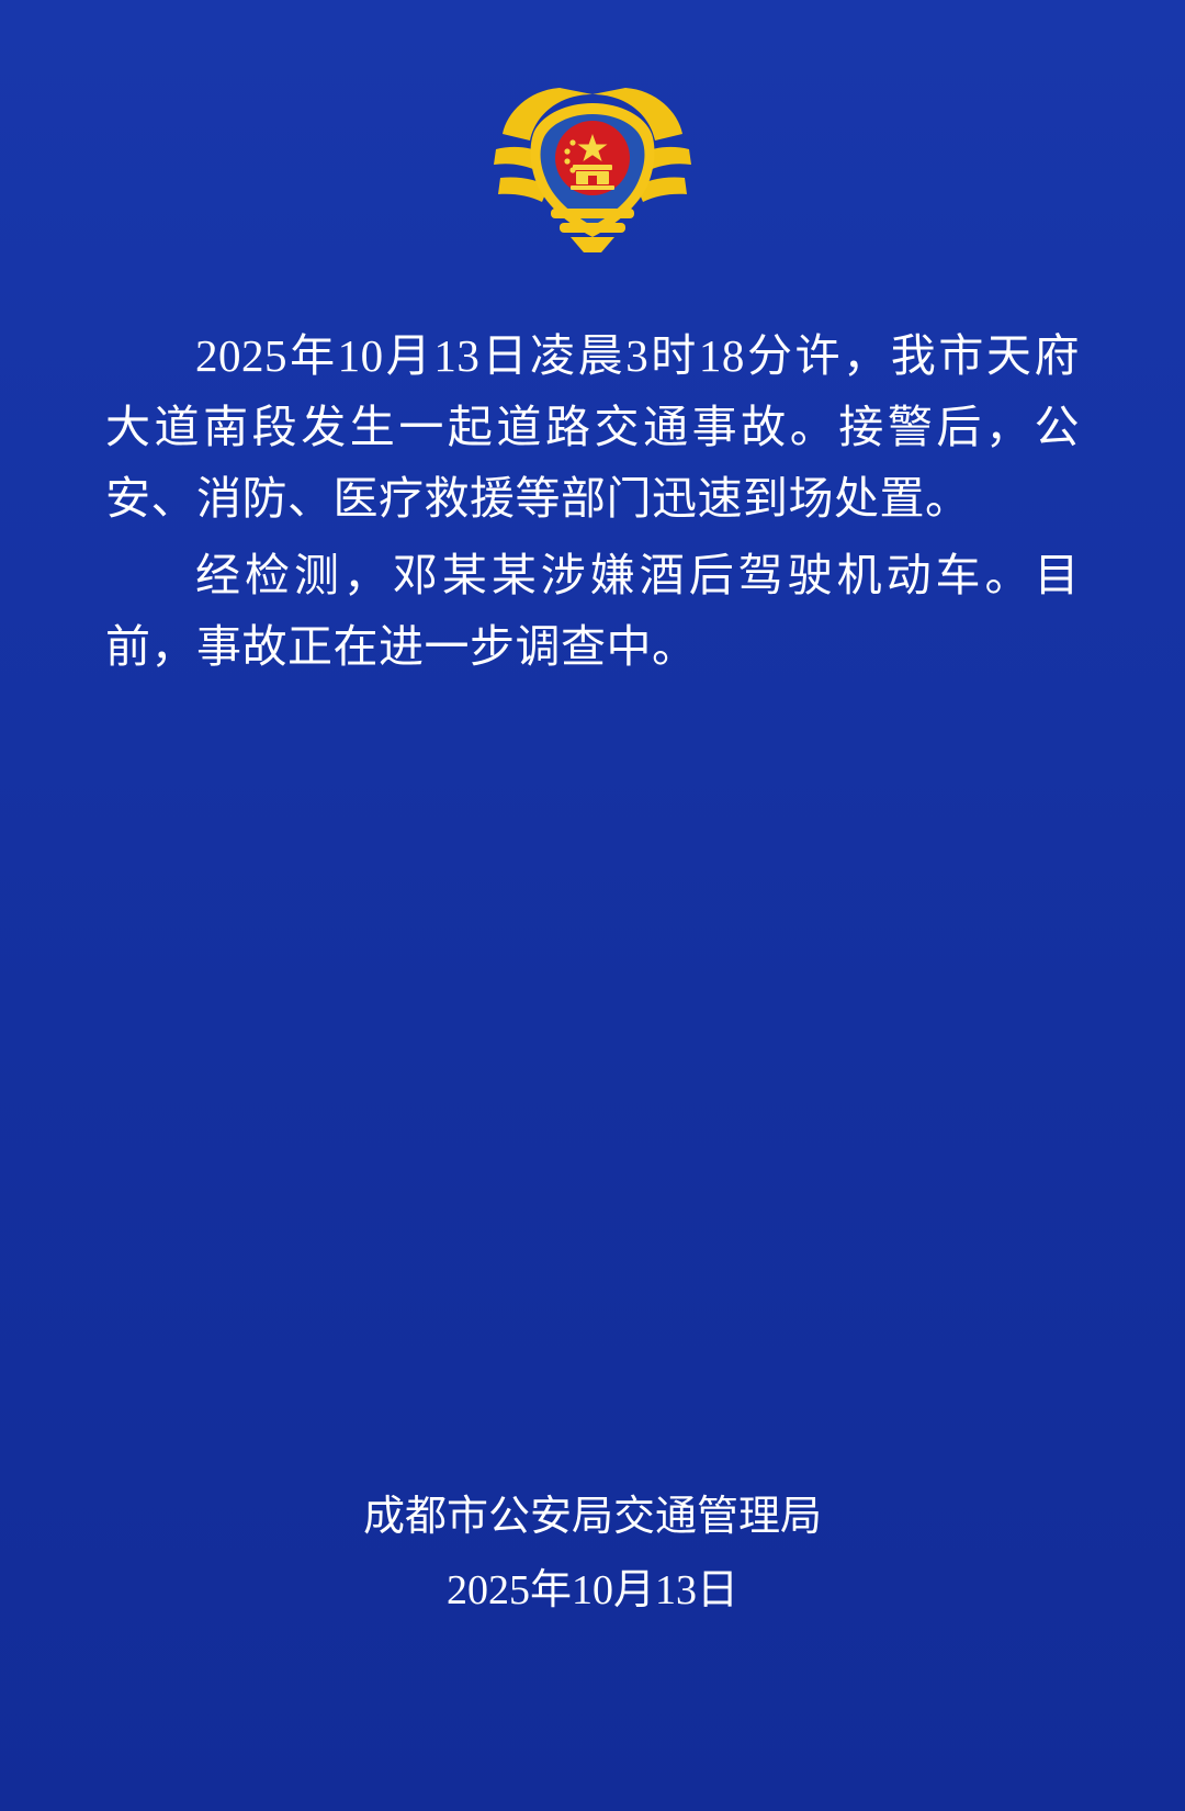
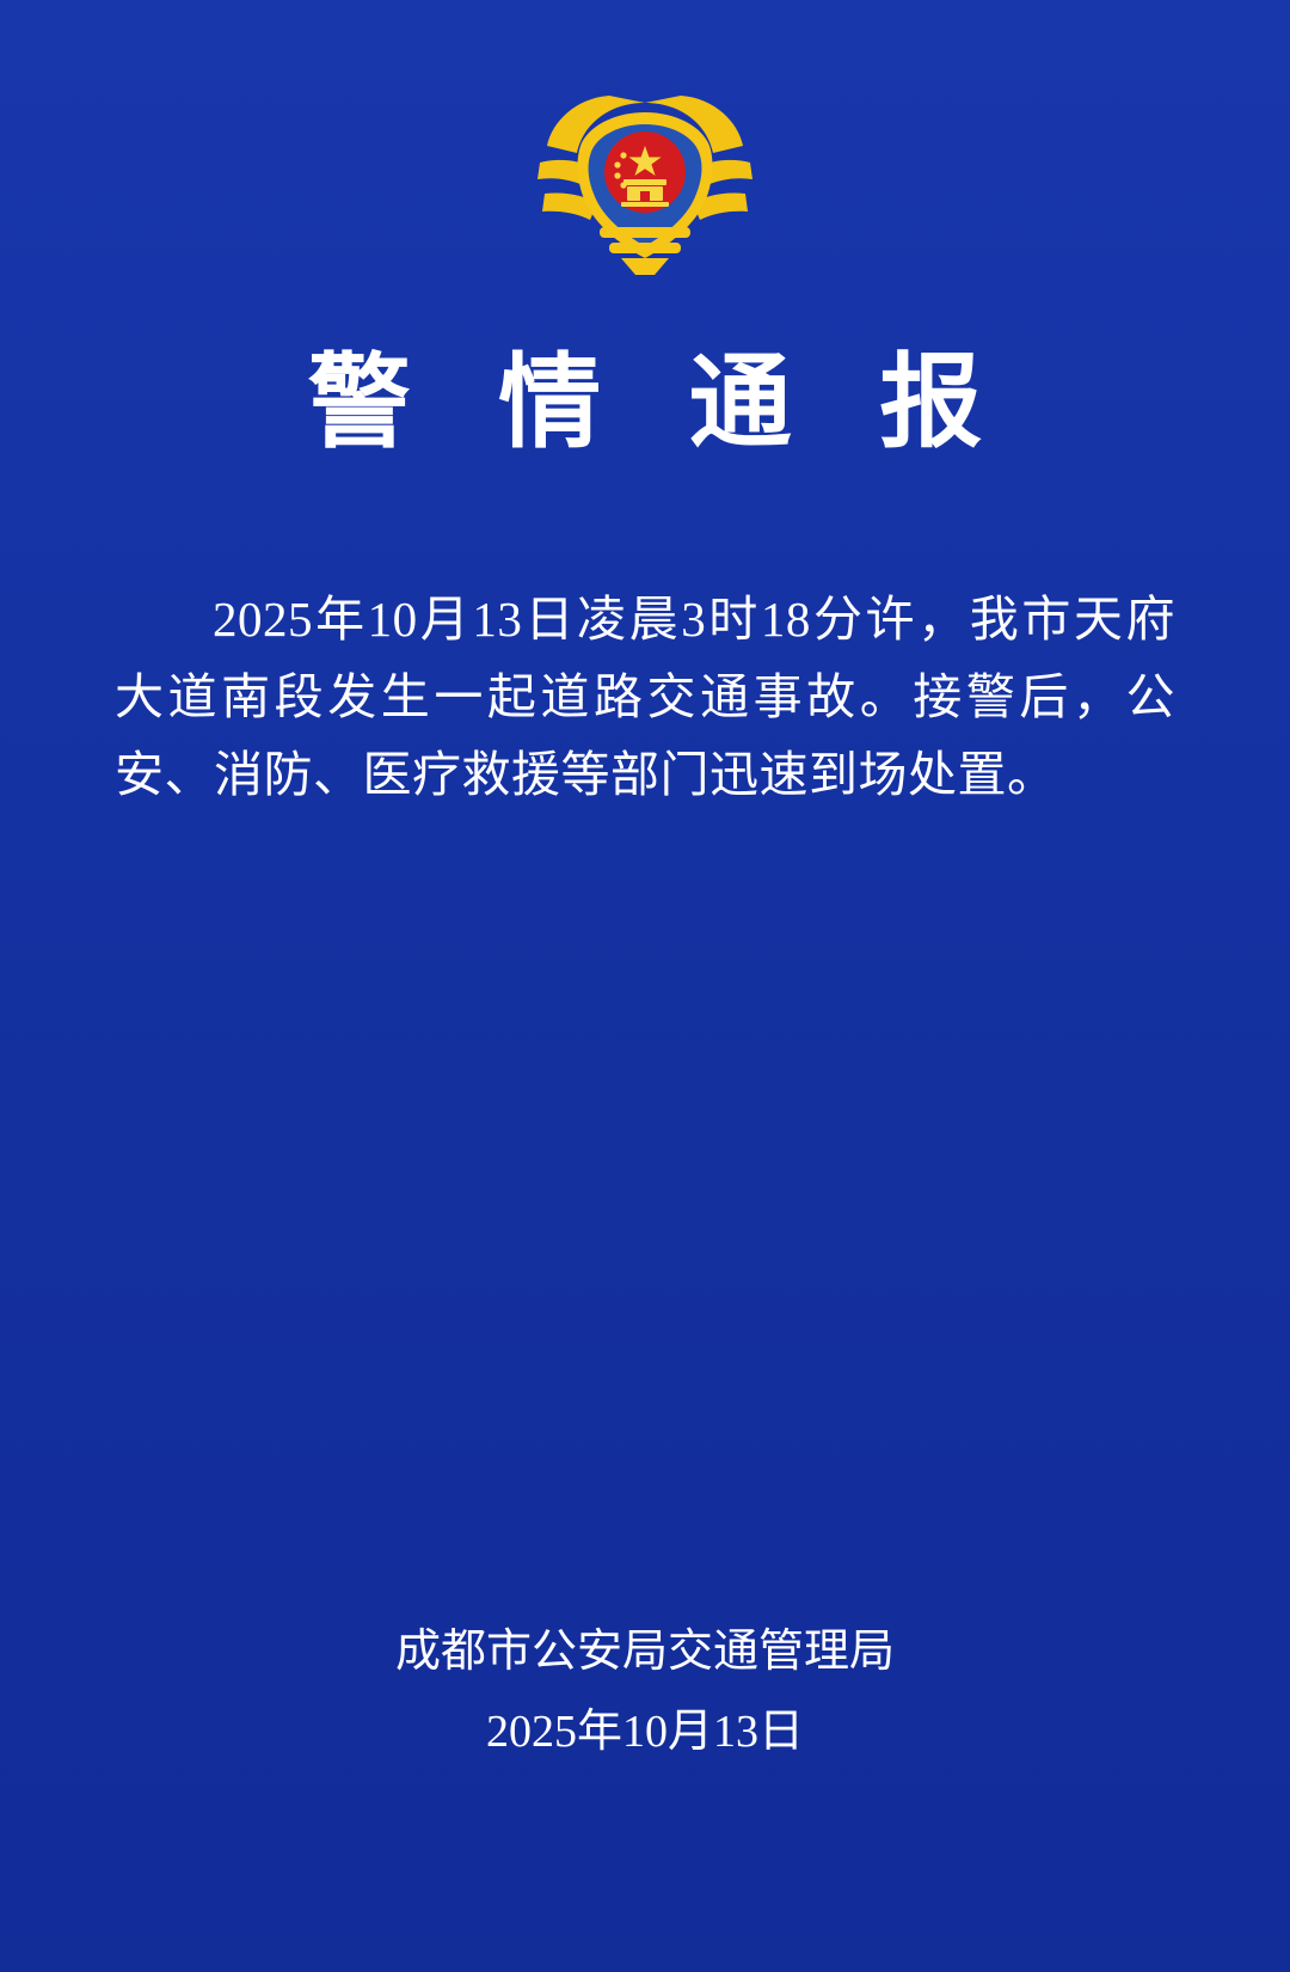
+ 警 情 通 报
  2025年10月13日凌晨3时18分许，我市天府大道南段发生一起道路交通事故。接警后，公安、消防、医疗救援等部门迅速到场处置。
- 经检测，邓某某涉嫌酒后驾驶机动车。目前，事故正在进一步调查中。
  成都市公安局交通管理局
  2025年10月13日
